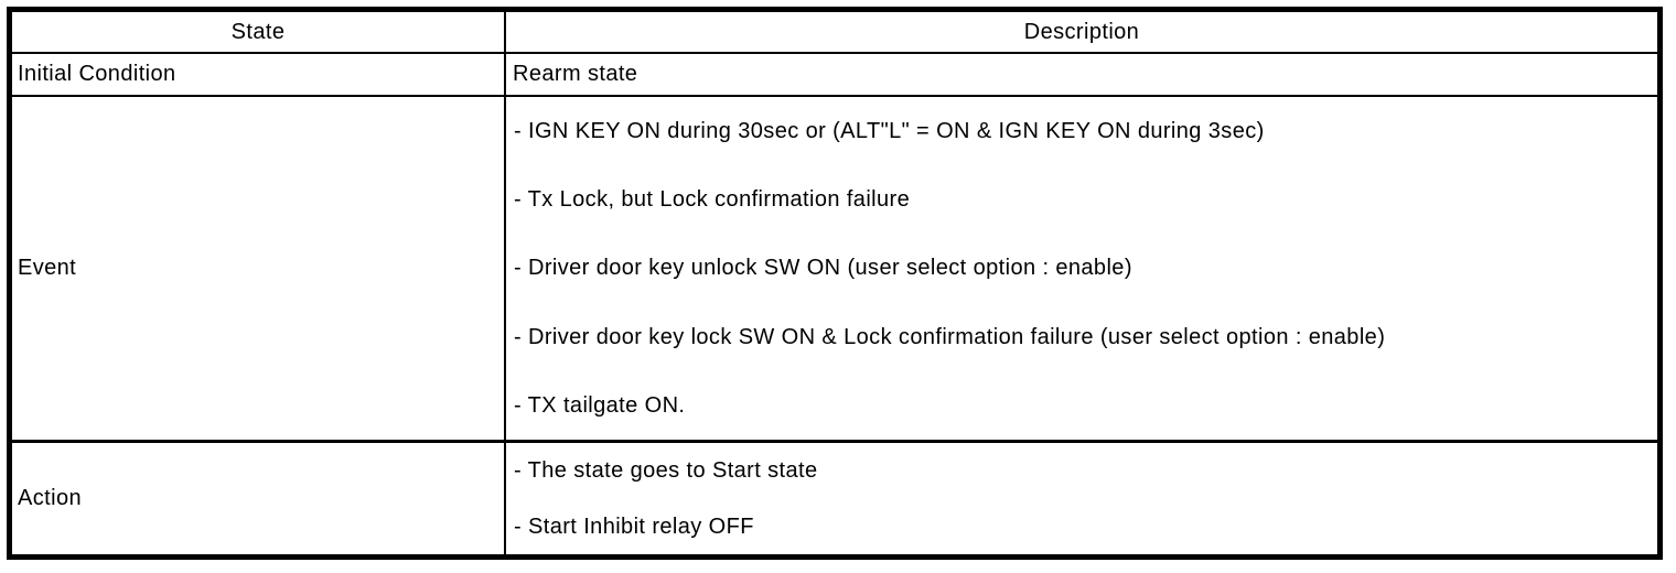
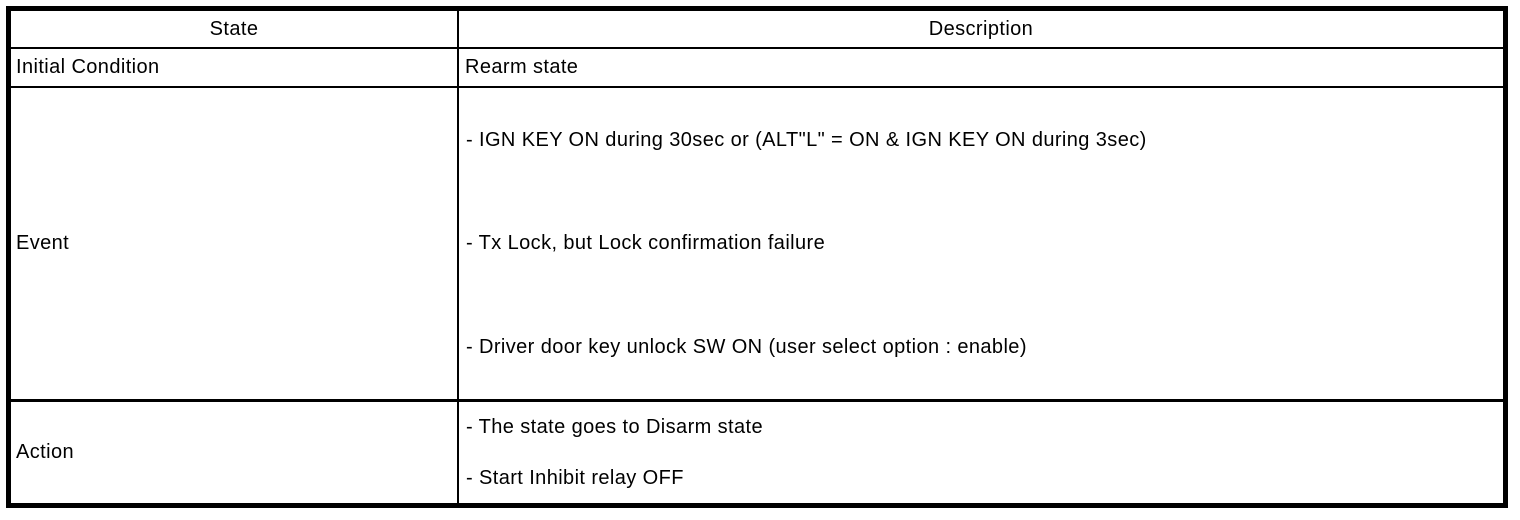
  State
  Description
  Initial Condition
  Rearm state
  Event
  - IGN KEY ON during 30sec or (ALT"L" = ON & IGN KEY ON during 3sec)
  - Tx Lock, but Lock confirmation failure
  - Driver door key unlock SW ON (user select option : enable)
- - Driver door key lock SW ON & Lock confirmation failure (user select option : enable)
- - TX tailgate ON.
  Action
- - The state goes to Start state
+ - The state goes to Disarm state
  - Start Inhibit relay OFF
